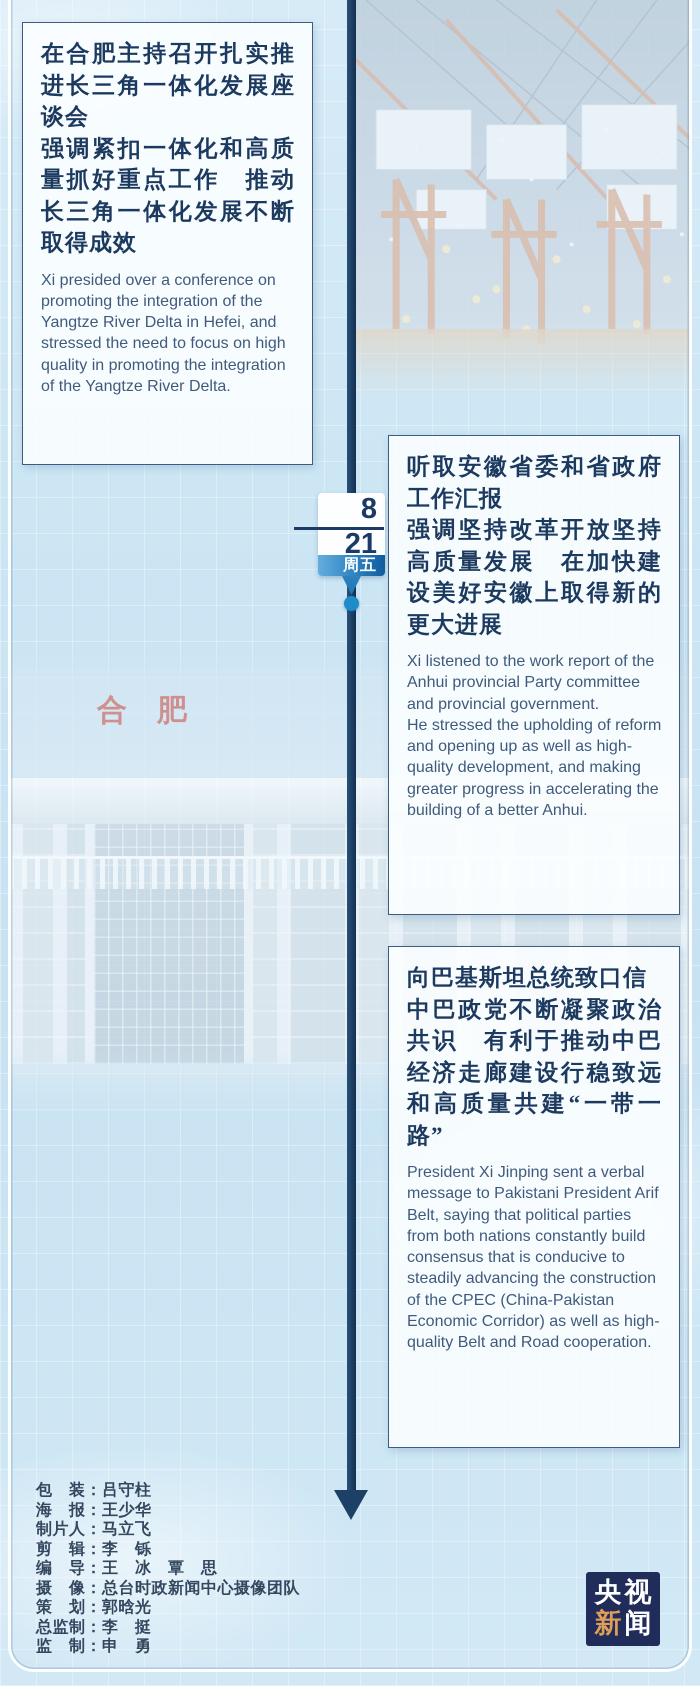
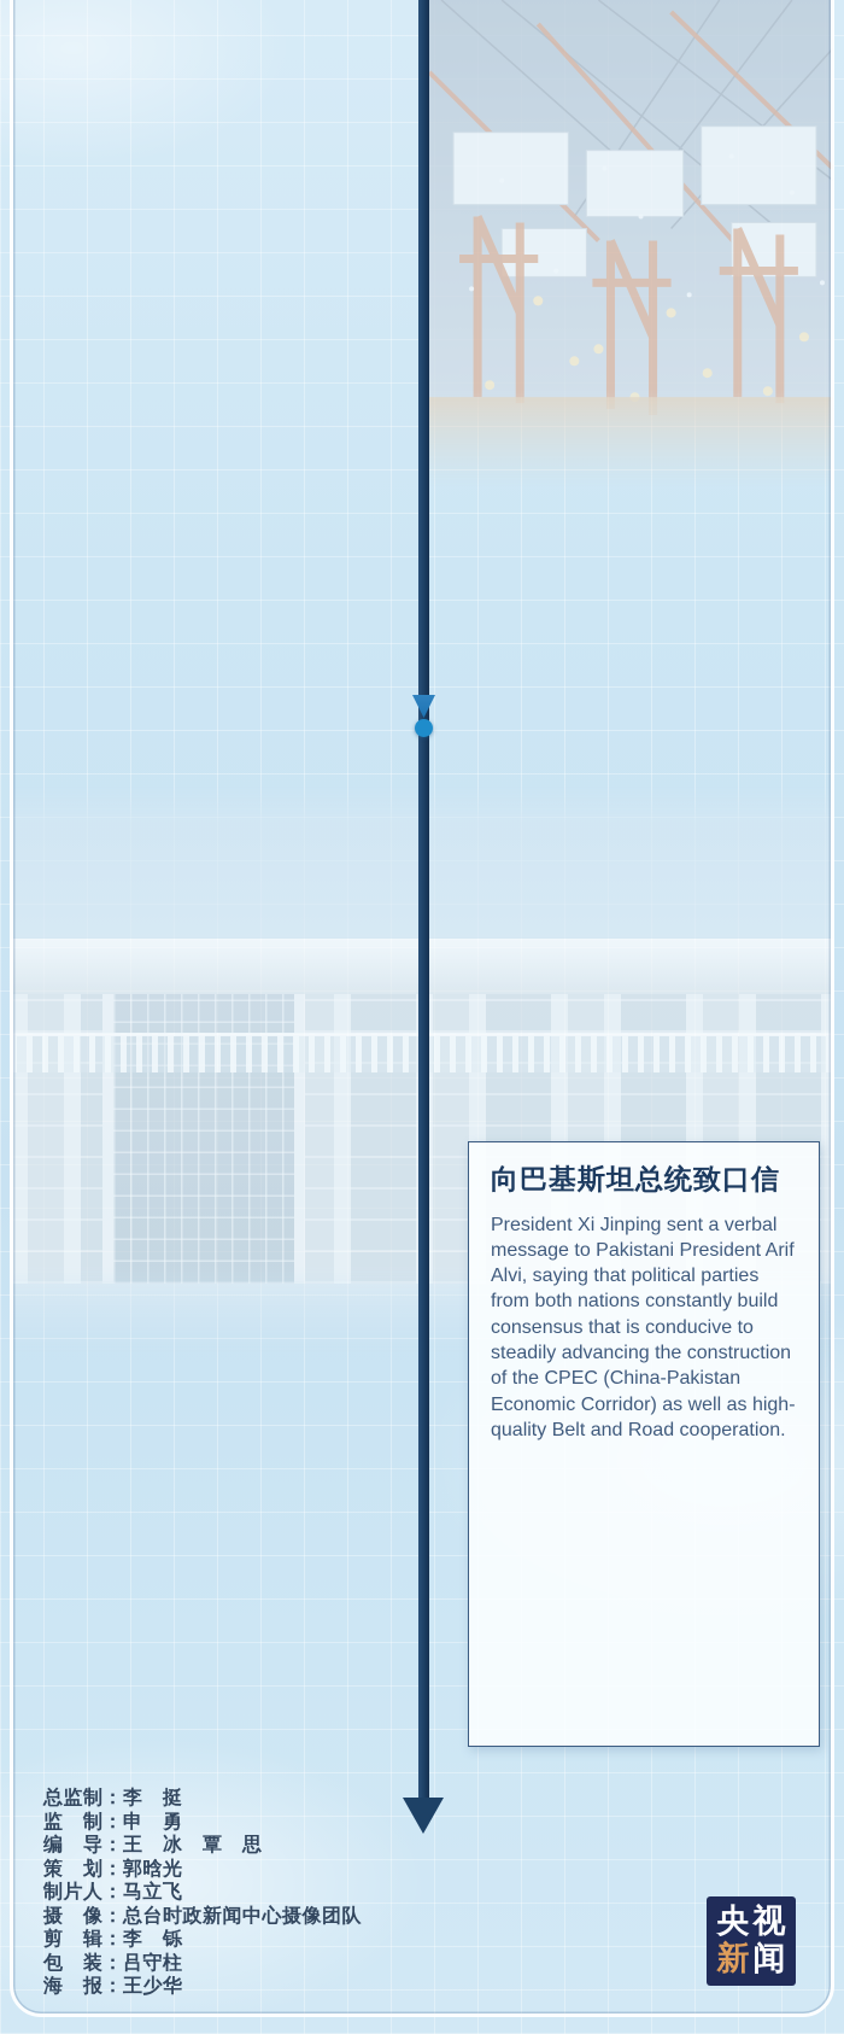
- 合肥
- 8
- 21
- 周五
- 在合肥主持召开扎实推进长三角一体化发展座谈会
- 强调紧扣一体化和高质量抓好重点工作 推动长三角一体化发展不断取得成效
- Xi presided over a conference on promoting the integration of the Yangtze River Delta in Hefei, and stressed the need to focus on high quality in promoting the integration of the Yangtze River Delta.
- 听取安徽省委和省政府工作汇报
- 强调坚持改革开放坚持高质量发展 在加快建设美好安徽上取得新的更大进展
- Xi listened to the work report of the Anhui provincial Party committee and provincial government.
- He stressed the upholding of reform and opening up as well as high-quality development, and making greater progress in accelerating the building of a better Anhui.
  向巴基斯坦总统致口信
- 中巴政党不断凝聚政治共识 有利于推动中巴经济走廊建设行稳致远和高质量共建“一带一路”
- President Xi Jinping sent a verbal message to Pakistani President Arif Belt, saying that political parties from both nations constantly build consensus that is conducive to steadily advancing the construction of the CPEC (China-Pakistan Economic Corridor) as well as high-quality Belt and Road cooperation.
+ President Xi Jinping sent a verbal message to Pakistani President Arif Alvi, saying that political parties from both nations constantly build consensus that is conducive to steadily advancing the construction of the CPEC (China-Pakistan Economic Corridor) as well as high-quality Belt and Road cooperation.
- 包 装：吕守柱
+ 总监制：李 挺
- 海 报：王少华
+ 监 制：申 勇
- 制片人：马立飞
+ 编 导：王 冰 覃 思
- 剪 辑：李 铄
+ 策 划：郭晗光
- 编 导：王 冰 覃 思
+ 制片人：马立飞
  摄 像：总台时政新闻中心摄像团队
- 策 划：郭晗光
+ 剪 辑：李 铄
- 总监制：李 挺
+ 包 装：吕守柱
- 监 制：申 勇
+ 海 报：王少华
  央视
  新闻
